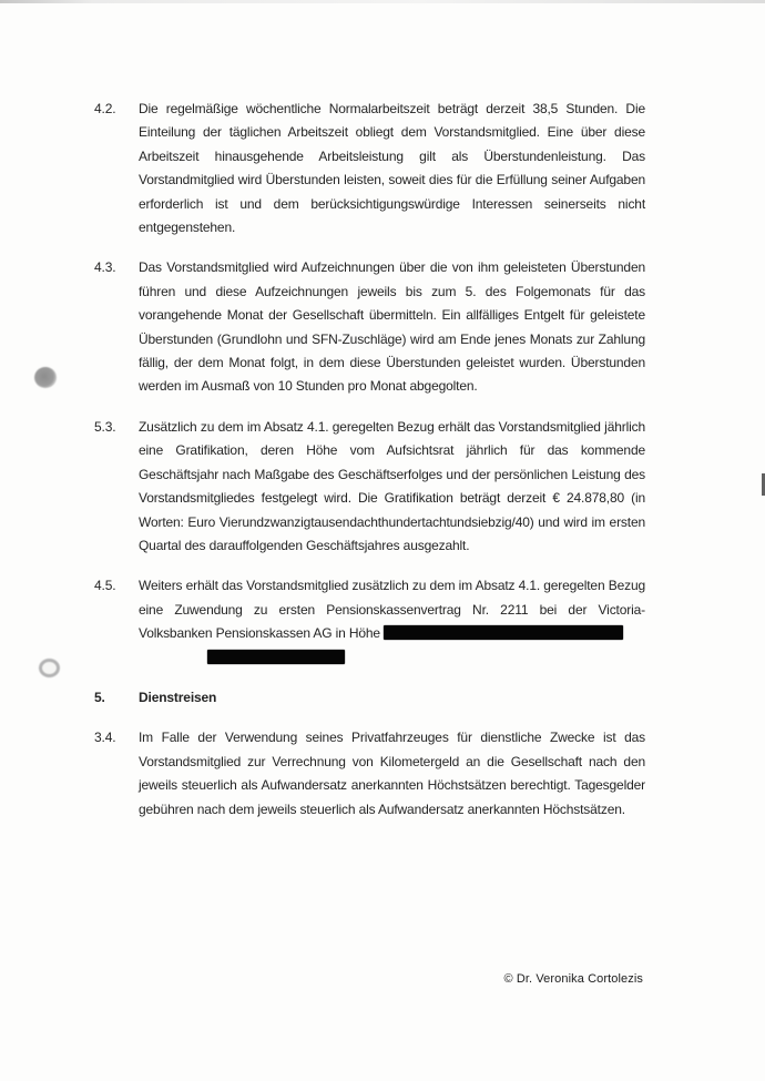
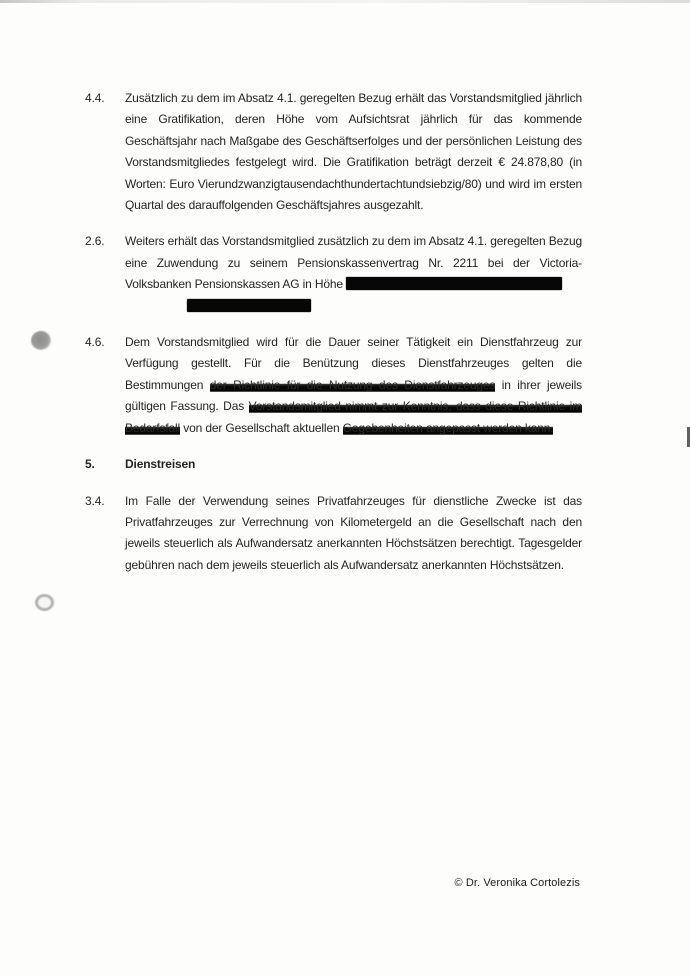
- 4.2.
- Die regelmäßige wöchentliche Normalarbeitszeit beträgt derzeit 38,5 Stunden. Die Einteilung der täglichen Arbeitszeit obliegt dem Vorstandsmitglied. Eine über diese Arbeitszeit hinausgehende Arbeitsleistung gilt als Überstundenleistung. Das Vorstandmitglied wird Überstunden leisten, soweit dies für die Erfüllung seiner Aufgaben erforderlich ist und dem berücksichtigungswürdige Interessen seinerseits nicht entgegenstehen.
- 4.3.
- Das Vorstandsmitglied wird Aufzeichnungen über die von ihm geleisteten Überstunden führen und diese Aufzeichnungen jeweils bis zum 5. des Folgemonats für das vorangehende Monat der Gesellschaft übermitteln. Ein allfälliges Entgelt für geleistete Überstunden (Grundlohn und SFN-Zuschläge) wird am Ende jenes Monats zur Zahlung fällig, der dem Monat folgt, in dem diese Überstunden geleistet wurden. Überstunden werden im Ausmaß von 10 Stunden pro Monat abgegolten.
- 5.3.
+ 4.4.
- Zusätzlich zu dem im Absatz 4.1. geregelten Bezug erhält das Vorstandsmitglied jährlich eine Gratifikation, deren Höhe vom Aufsichtsrat jährlich für das kommende Geschäftsjahr nach Maßgabe des Geschäftserfolges und der persönlichen Leistung des Vorstandsmitgliedes festgelegt wird. Die Gratifikation beträgt derzeit € 24.878,80 (in Worten: Euro Vierundzwanzigtausendachthundertachtundsiebzig/40) und wird im ersten Quartal des darauffolgenden Geschäftsjahres ausgezahlt.
+ Zusätzlich zu dem im Absatz 4.1. geregelten Bezug erhält das Vorstandsmitglied jährlich eine Gratifikation, deren Höhe vom Aufsichtsrat jährlich für das kommende Geschäftsjahr nach Maßgabe des Geschäftserfolges und der persönlichen Leistung des Vorstandsmitgliedes festgelegt wird. Die Gratifikation beträgt derzeit € 24.878,80 (in Worten: Euro Vierundzwanzigtausendachthundertachtundsiebzig/80) und wird im ersten Quartal des darauffolgenden Geschäftsjahres ausgezahlt.
- 4.5.
+ 2.6.
- Weiters erhält das Vorstandsmitglied zusätzlich zu dem im Absatz 4.1. geregelten Bezug eine Zuwendung zu ersten Pensionskassenvertrag Nr. 2211 bei der Victoria-Volksbanken Pensionskassen AG in Höhe
+ Weiters erhält das Vorstandsmitglied zusätzlich zu dem im Absatz 4.1. geregelten Bezug eine Zuwendung zu seinem Pensionskassenvertrag Nr. 2211 bei der Victoria-Volksbanken Pensionskassen AG in Höhe
+ 4.6.
+ Dem Vorstandsmitglied wird für die Dauer seiner Tätigkeit ein Dienstfahrzeug zur Verfügung gestellt. Für die Benützung dieses Dienstfahrzeuges gelten die Bestimmungen der Richtlinie für die Nutzung des Dienstfahrzeuges in ihrer jeweils gültigen Fassung. Das Vorstandsmitglied nimmt zur Kenntnis, dass diese Richtlinie im Bedarfsfall von der Gesellschaft aktuellen Gegebenheiten angepasst werden kann.
  5.
  Dienstreisen
  3.4.
- Im Falle der Verwendung seines Privatfahrzeuges für dienstliche Zwecke ist das Vorstandsmitglied zur Verrechnung von Kilometergeld an die Gesellschaft nach den jeweils steuerlich als Aufwandersatz anerkannten Höchstsätzen berechtigt. Tagesgelder gebühren nach dem jeweils steuerlich als Aufwandersatz anerkannten Höchstsätzen.
+ Im Falle der Verwendung seines Privatfahrzeuges für dienstliche Zwecke ist das Privatfahrzeuges zur Verrechnung von Kilometergeld an die Gesellschaft nach den jeweils steuerlich als Aufwandersatz anerkannten Höchstsätzen berechtigt. Tagesgelder gebühren nach dem jeweils steuerlich als Aufwandersatz anerkannten Höchstsätzen.
  © Dr. Veronika Cortolezis
